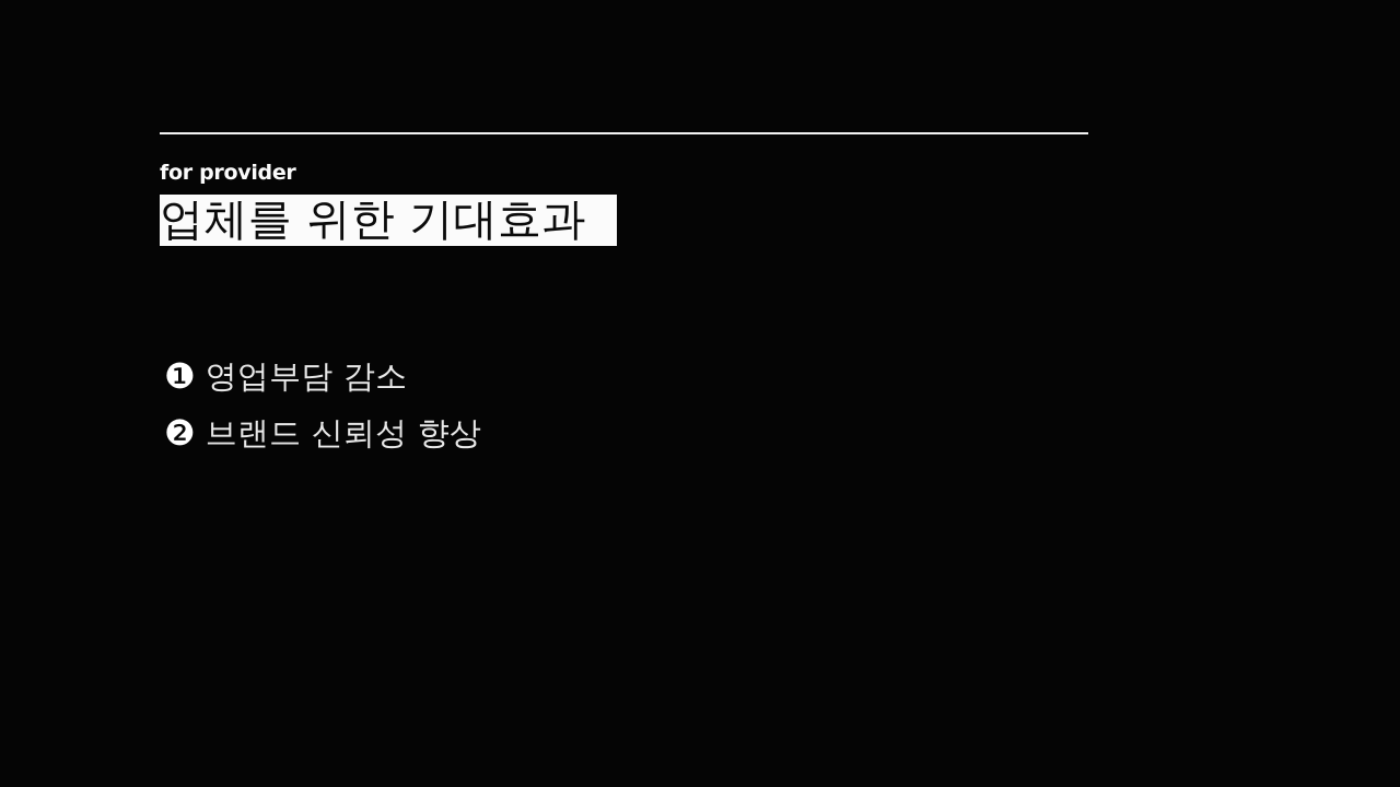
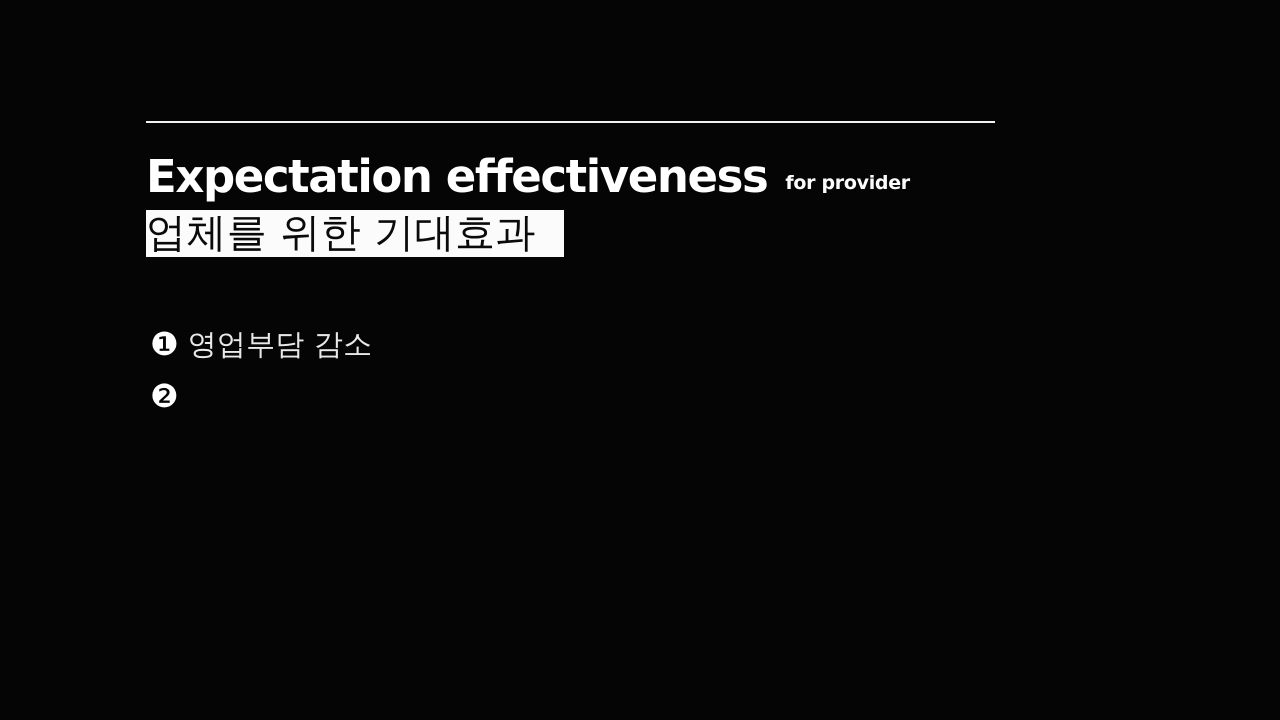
+ Expectation effectiveness
  for provider
  업체를 위한 기대효과
  ❶
  영업부담 감소
  ❷
- 브랜드 신뢰성 향상
